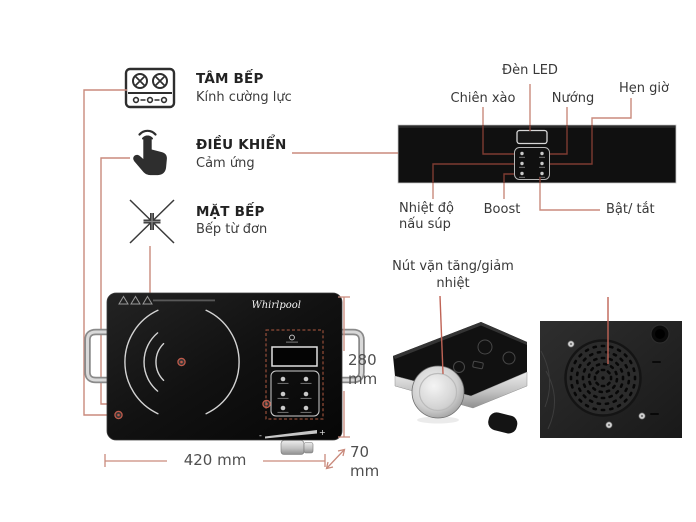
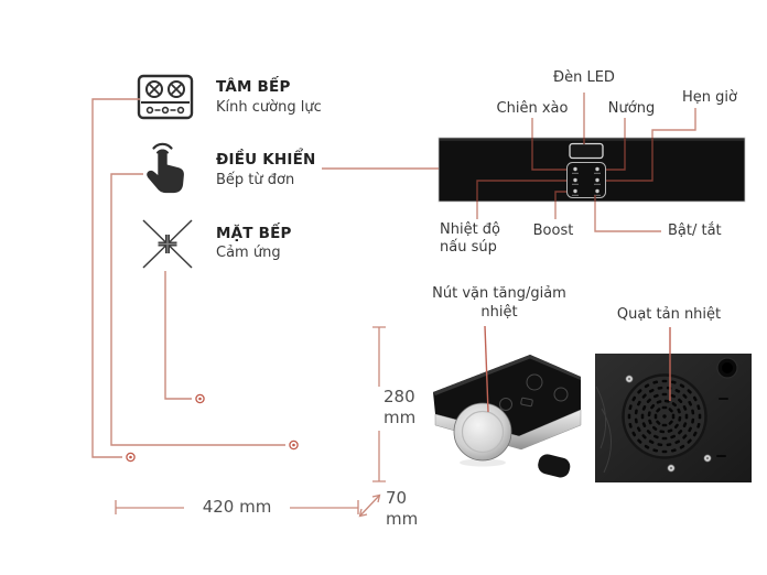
- Whirlpool
- -
- +
  TÂM BẾP
  Kính cường lực
  ĐIỀU KHIỂN
- Cảm ứng
+ Bếp từ đơn
  MẶT BẾP
- Bếp từ đơn
+ Cảm ứng
  Đèn LED
  Hẹn giờ
  Chiên xào
  Nướng
  Nhiệt độ
  nấu súp
  Boost
  Bật/ tắt
  420 mm
  280
  mm
  70
  mm
  Nút vặn tăng/giảm
  nhiệt
+ Quạt tản nhiệt
